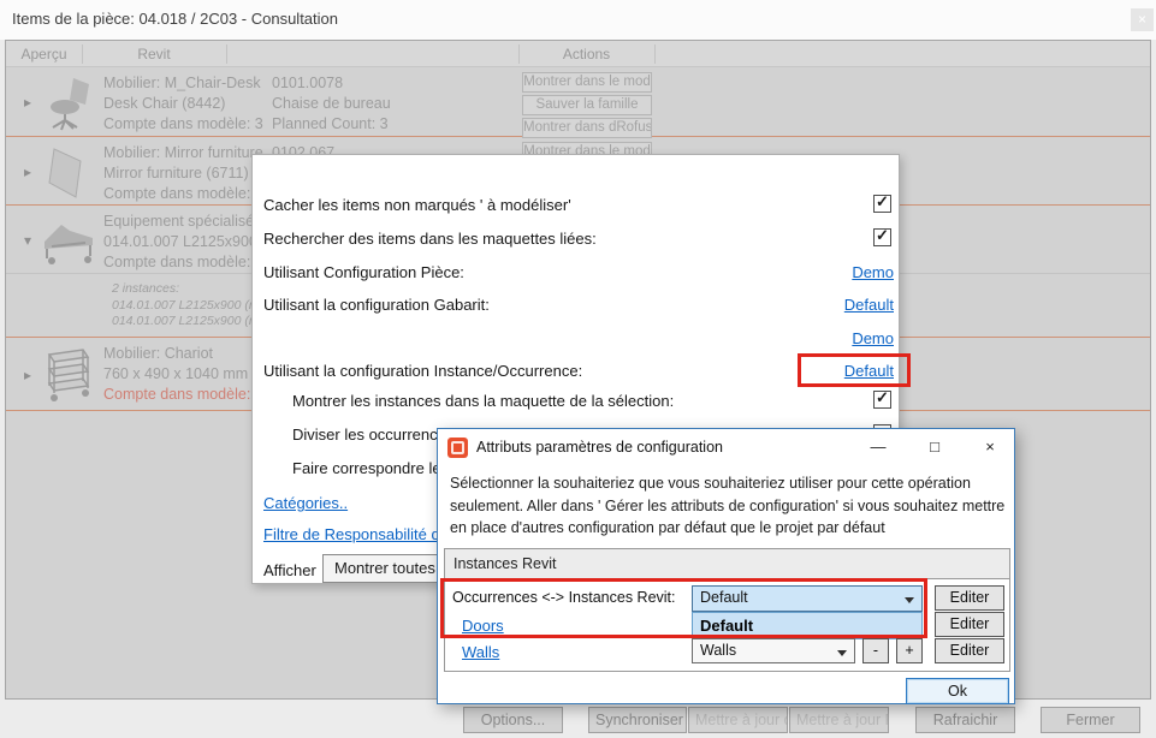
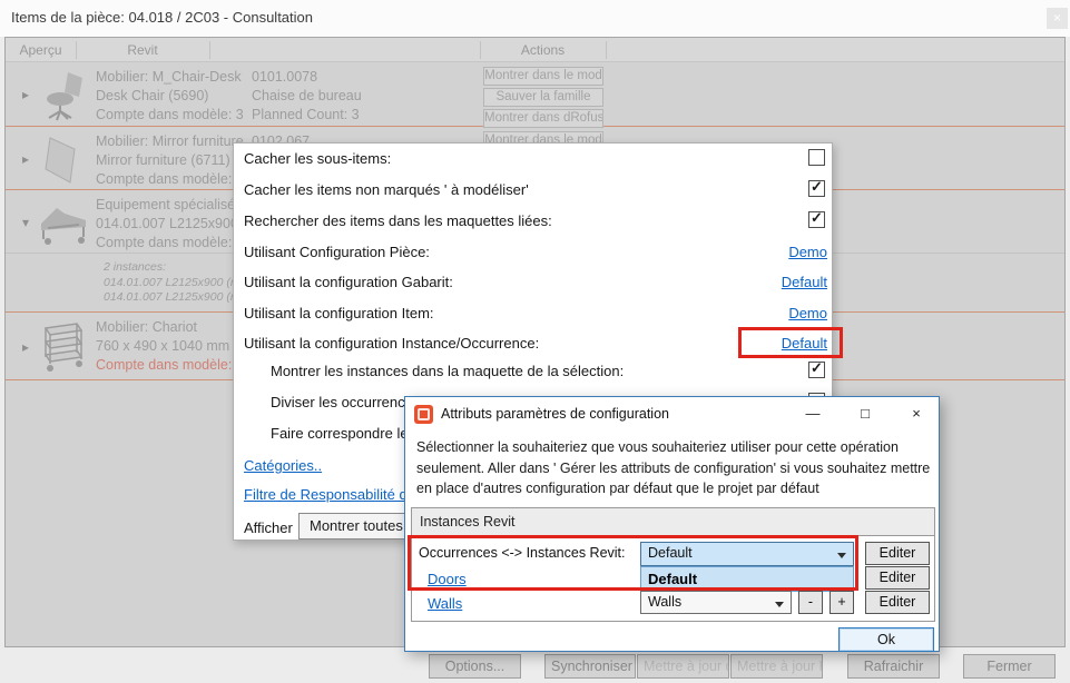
  Items de la pièce: 04.018 / 2C03 - Consultation
  Aperçu
  Revit
  Actions
  ▸
  Mobilier: M_Chair-Desk
- Desk Chair (8442)
+ Desk Chair (5690)
  Compte dans modèle: 3
  0101.0078
  Chaise de bureau
  Planned Count: 3
  Montrer dans le mod
  Sauver la famille
  Montrer dans dRofus
  ▸
  Mobilier: Mirror furniture
  Mirror furniture (6711)
  Compte dans modèle:
  0102.067
  Montrer dans le mod
  ▾
  Equipement spécialisé
  014.01.007 L2125x90
  Compte dans modèle:
  2 instances:
  014.01.007 L2125x900 (
  014.01.007 L2125x900 (
  ▸
  Mobilier: Chariot
  760 x 490 x 1040 mm
  Compte dans modèle:
  Options...
  Synchroniser
  Mettre à jour
  Mettre à jour
  Rafraichir
  Fermer
+ Cacher les sous-items:
  Cacher les items non marqués ' à modéliser'
  ✓
  Rechercher des items dans les maquettes liées:
  ✓
  Utilisant Configuration Pièce:
  Demo
  Utilisant la configuration Gabarit:
  Default
+ Utilisant la configuration Item:
  Demo
  Utilisant la configuration Instance/Occurrence:
  Default
  Montrer les instances dans la maquette de la sélection:
  ✓
  Diviser les occurrenc
  Faire correspondre l
  Catégories..
  Filtre de Responsabilité
  Afficher
  Montrer toutes
  Attributs paramètres de configuration
  —
  □
  ×
  Sélectionner la souhaiteriez que vous souhaiteriez utiliser pour cette opération seulement. Aller dans ' Gérer les attributs de configuration' si vous souhaitez mettre en place d'autres configuration par défaut que le projet par défaut
  Instances Revit
  Occurrences <-> Instances Revit:
  Default
  Editer
  Default
  Doors
  Editer
  Walls
  Walls
  -
  +
  Editer
  Ok
